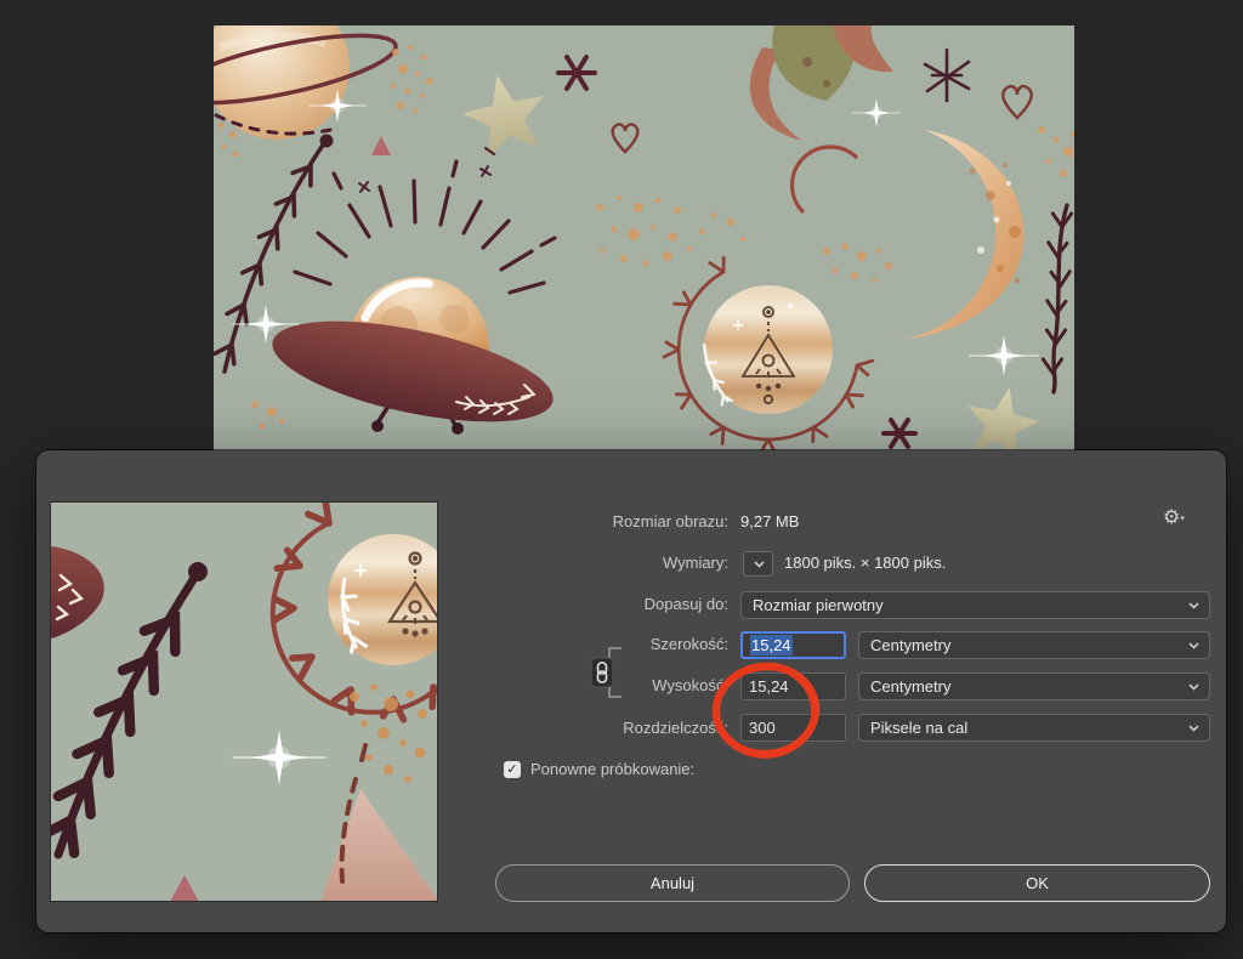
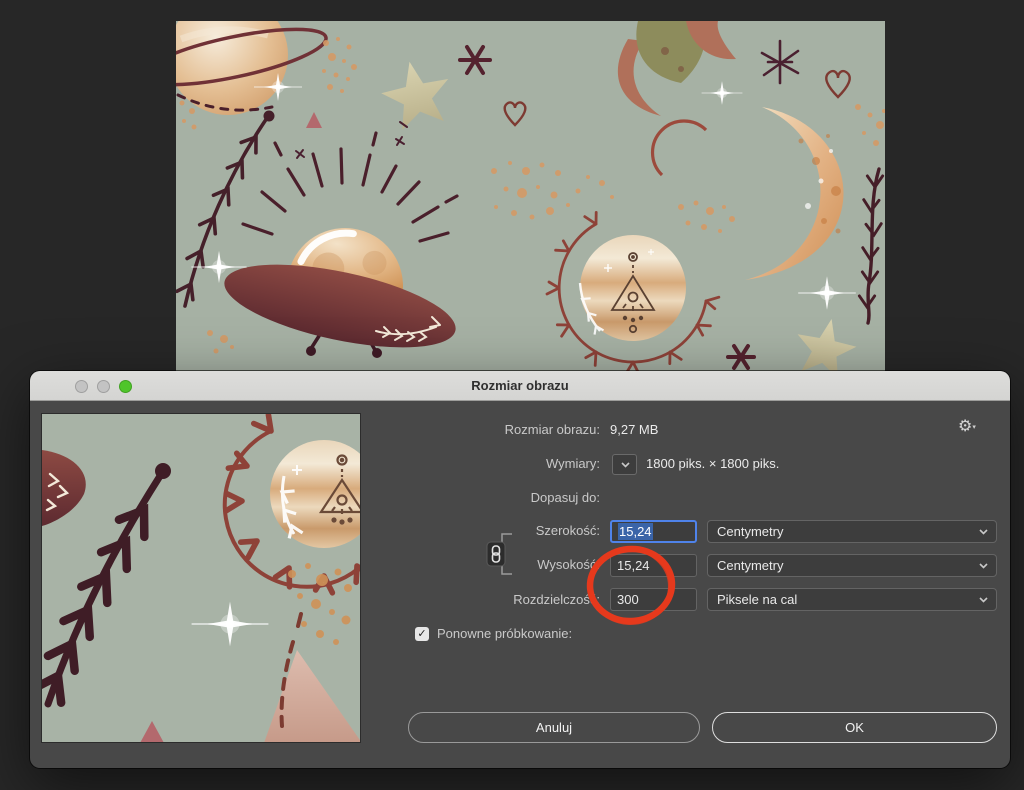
+ Rozmiar obrazu
  Rozmiar obrazu:
  9,27 MB
  Wymiary:
  1800 piks. × 1800 piks.
  Dopasuj do:
- Rozmiar pierwotny
  Szerokość:
  15,24
  Centymetry
  Wysokość
  15,24
  Centymetry
  Rozdzielczoś:
  300
  Piksele na cal
  ✓
  Ponowne próbkowanie:
  Anuluj
  OK
